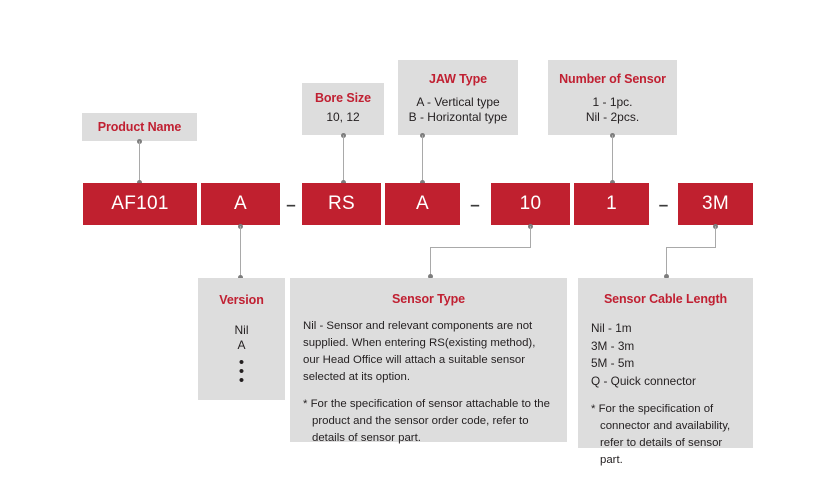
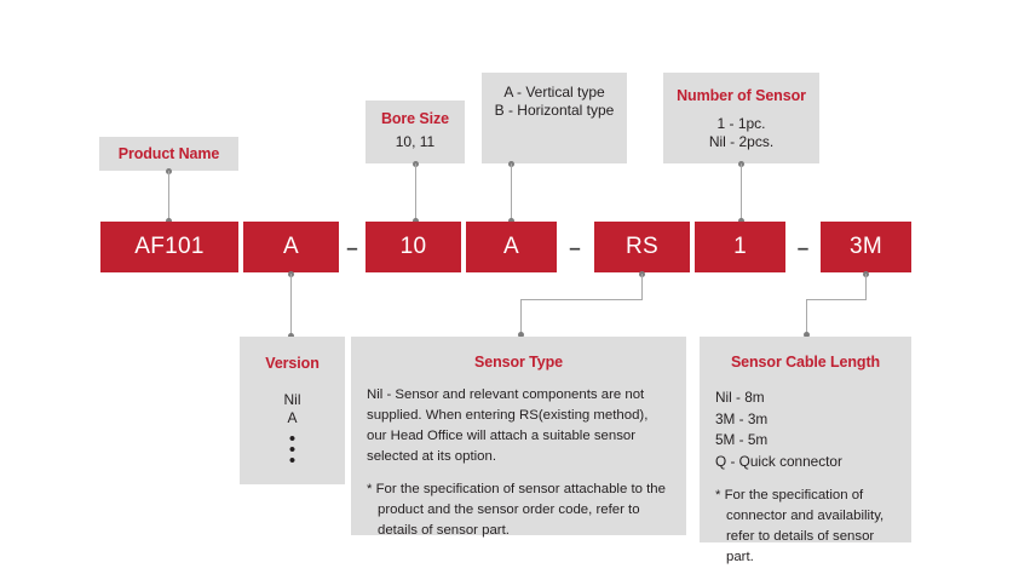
  Product Name
  Bore Size
- 10, 12
+ 10, 11
- JAW Type
  A - Vertical type
  B - Horizontal type
  Number of Sensor
  1 - 1pc.
  Nil - 2pcs.
  AF101
  A
  –
- RS
+ 10
  A
  –
- 10
+ RS
  1
  –
  3M
  Version
  Nil
  A
  •
  •
  •
  Sensor Type
  Nil - Sensor and relevant components are not supplied. When entering RS(existing method), our Head Office will attach a suitable sensor selected at its option.
  * For the specification of sensor attachable to the product and the sensor order code, refer to details of sensor part.
  Sensor Cable Length
- Nil - 1m
+ Nil - 8m
  3M - 3m
  5M - 5m
  Q - Quick connector
  * For the specification of connector and availability, refer to details of sensor part.
